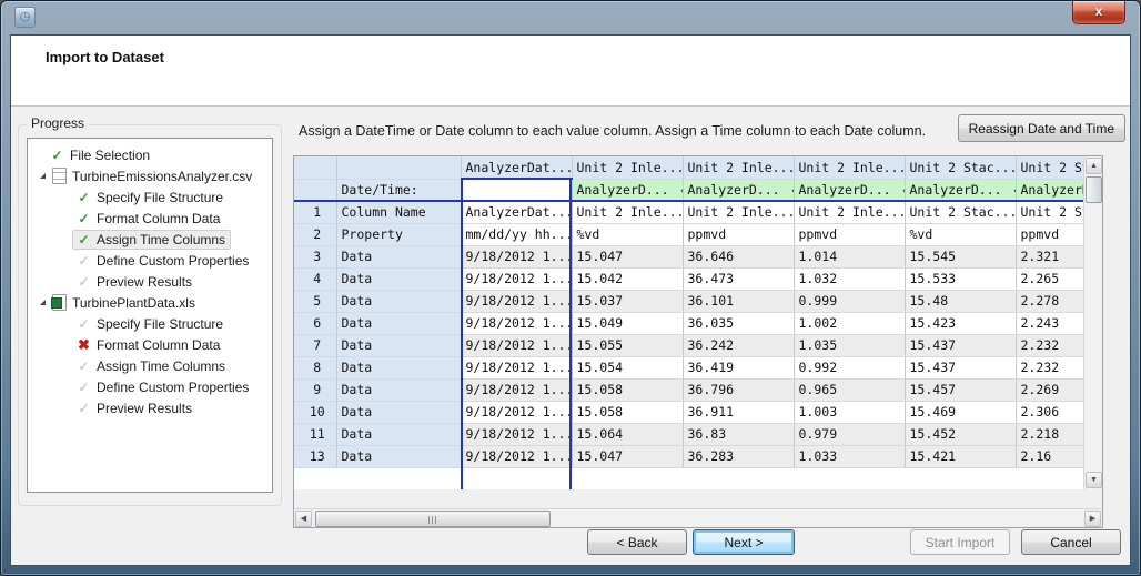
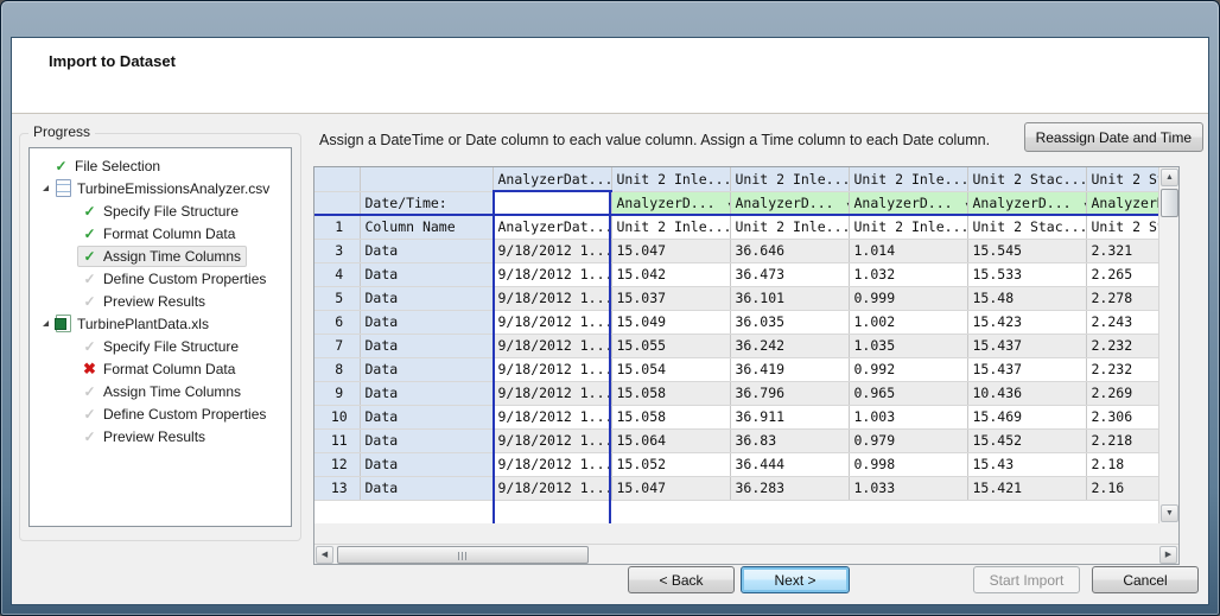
- ◷
- x
  Import to Dataset
  Progress
  ✓
  File Selection
  TurbineEmissionsAnalyzer.csv
  ✓
  Specify File Structure
  ✓
  Format Column Data
  ✓
  Assign Time Columns
  ✓
  Define Custom Properties
  ✓
  Preview Results
  TurbinePlantData.xls
  ✓
  Specify File Structure
  ✖
  Format Column Data
  ✓
  Assign Time Columns
  ✓
  Define Custom Properties
  ✓
  Preview Results
  Assign a DateTime or Date column to each value column. Assign a Time column to each Date column.
  Reassign Date and Time
  		AnalyzerDat...	Unit 2 Inle...	Unit 2 Inle...	Unit 2 Inle...	Unit 2 Stac...	Unit 2 S
  	Date/Time:		AnalyzerD...	AnalyzerD...	AnalyzerD...	AnalyzerD...	Analyzer
  1	Column Name	AnalyzerDat...	Unit 2 Inle...	Unit 2 Inle...	Unit 2 Inle...	Unit 2 Stac...	Unit 2 S
- 2	Property	mm/dd/yy hh...	%vd	ppmvd	ppmvd	%vd	ppmvd
  3	Data	9/18/2012 1...	15.047	36.646	1.014	15.545	2.321
  4	Data	9/18/2012 1...	15.042	36.473	1.032	15.533	2.265
  5	Data	9/18/2012 1...	15.037	36.101	0.999	15.48	2.278
  6	Data	9/18/2012 1...	15.049	36.035	1.002	15.423	2.243
  7	Data	9/18/2012 1...	15.055	36.242	1.035	15.437	2.232
  8	Data	9/18/2012 1...	15.054	36.419	0.992	15.437	2.232
- 9	Data	9/18/2012 1...	15.058	36.796	0.965	15.457	2.269
+ 9	Data	9/18/2012 1...	15.058	36.796	0.965	10.436	2.269
  10	Data	9/18/2012 1...	15.058	36.911	1.003	15.469	2.306
  11	Data	9/18/2012 1...	15.064	36.83	0.979	15.452	2.218
+ 12	Data	9/18/2012 1...	15.052	36.444	0.998	15.43	2.18
  13	Data	9/18/2012 1...	15.047	36.283	1.033	15.421	2.16
  < Back
  Next >
  Start Import
  Cancel
